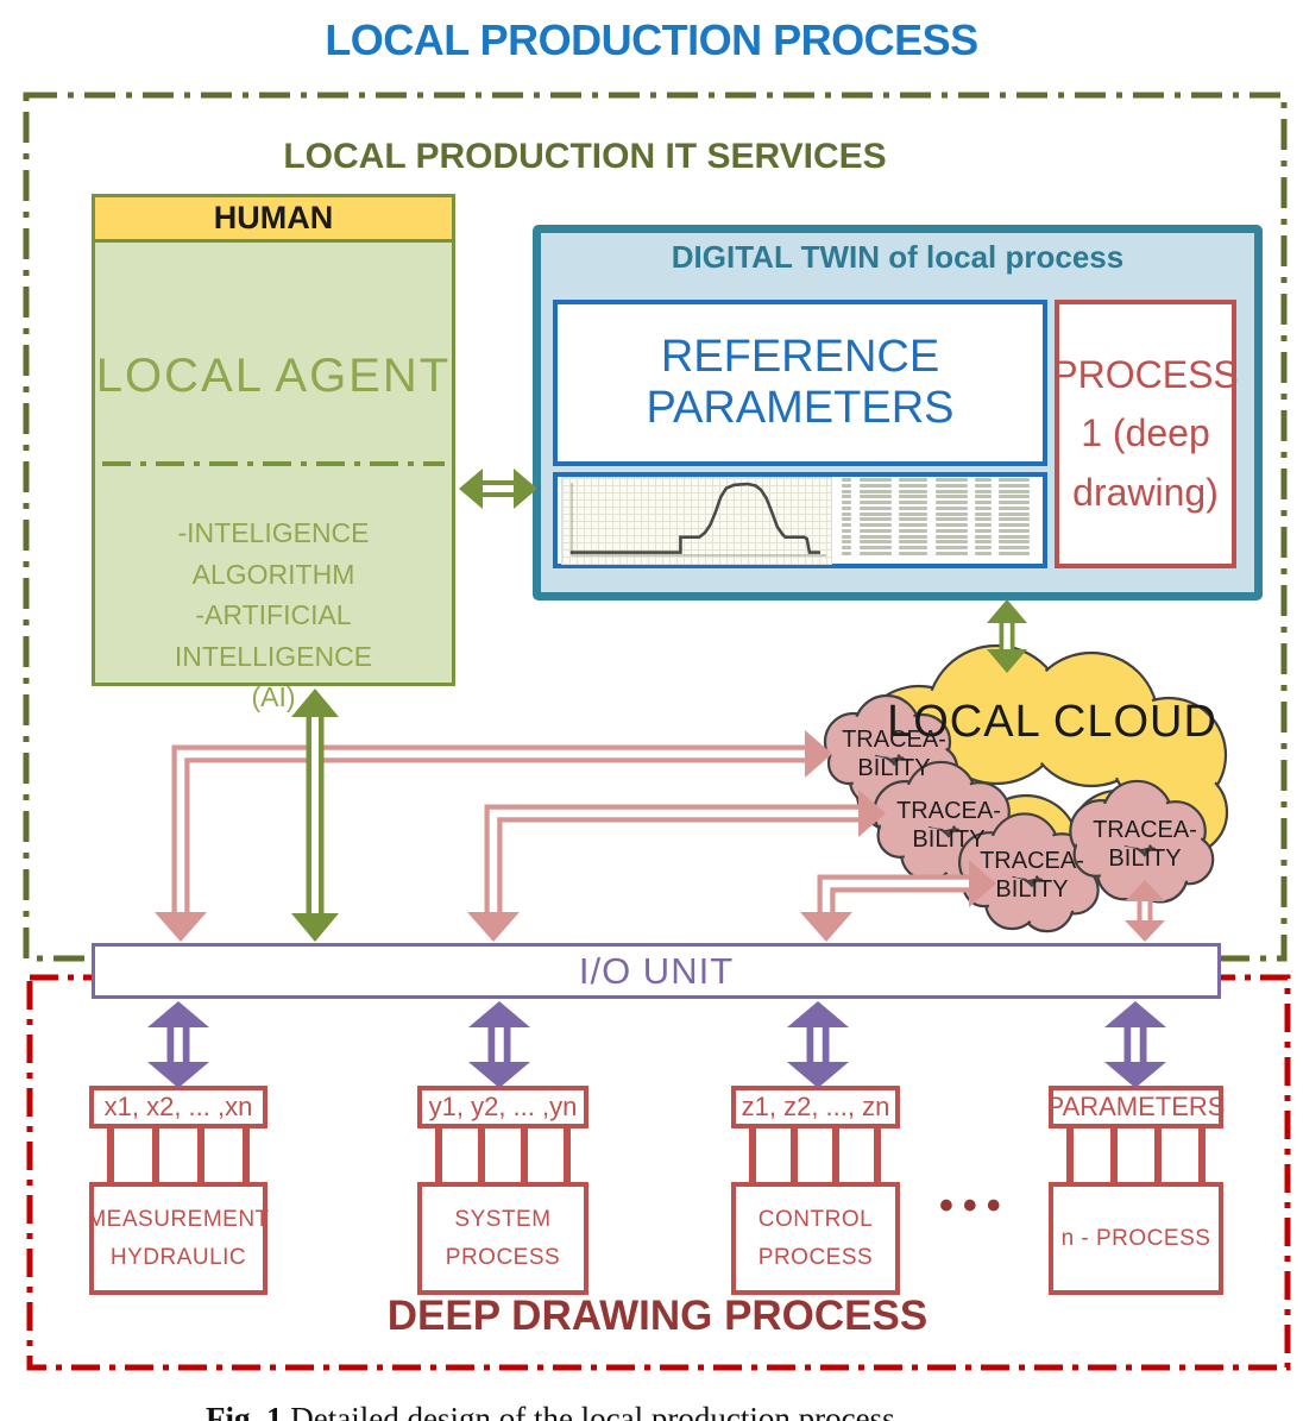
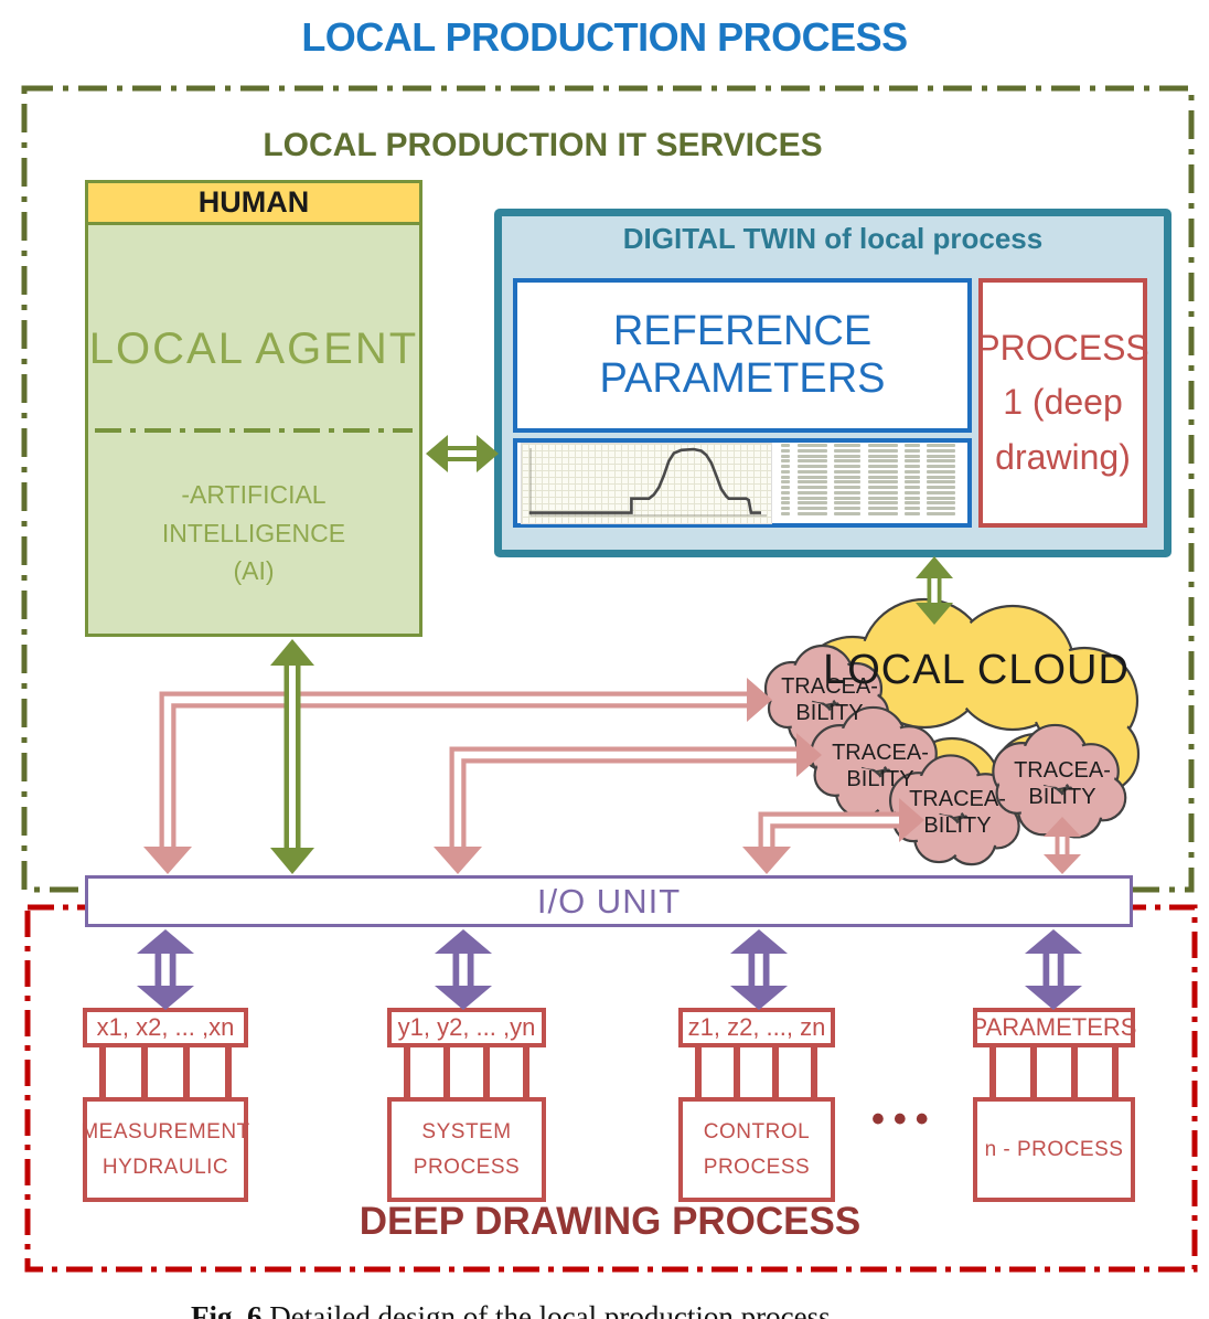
  LOCAL PRODUCTION PROCESS
  LOCAL PRODUCTION IT SERVICES
  HUMAN
  LOCAL AGENT
- -INTELIGENCE ALGORITHM
  -ARTIFICIAL INTELLIGENCE
  (AI)
  DIGITAL TWIN of local process
  REFERENCE PARAMETERS
  PROCESS
  1 (deep
  drawing)
  LOCAL CLOUD
  TRACEA-
  BILITY
  TRACEA-
  BILITY
  TRACEA-
  BILITY
  TRACEA-
  BILITY
  I/O UNIT
  x1, x2, ... ,xn
  MEASUREMENT
  HYDRAULIC
  y1, y2, ... ,yn
  SYSTEM
  PROCESS
  z1, z2, ..., zn
  CONTROL
  PROCESS
  •••
  PARAMETERS
  n - PROCESS
  DEEP DRAWING PROCESS
- Fig. 1 Detailed design of the local production process
+ Fig. 6 Detailed design of the local production process
